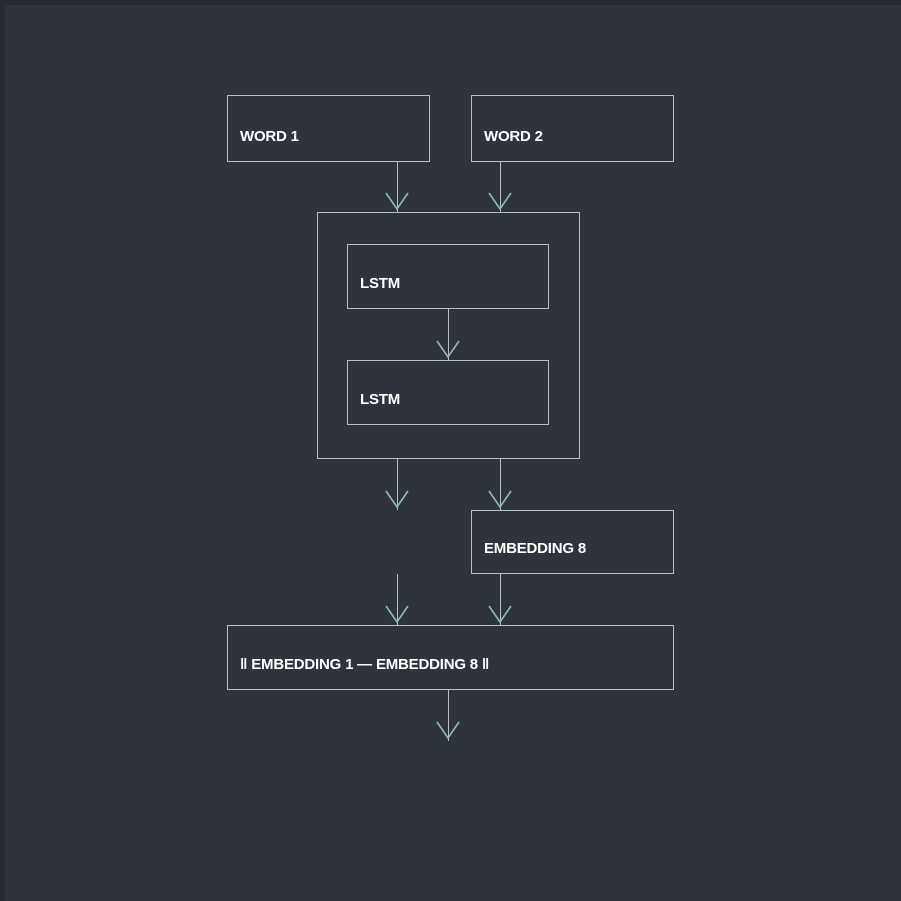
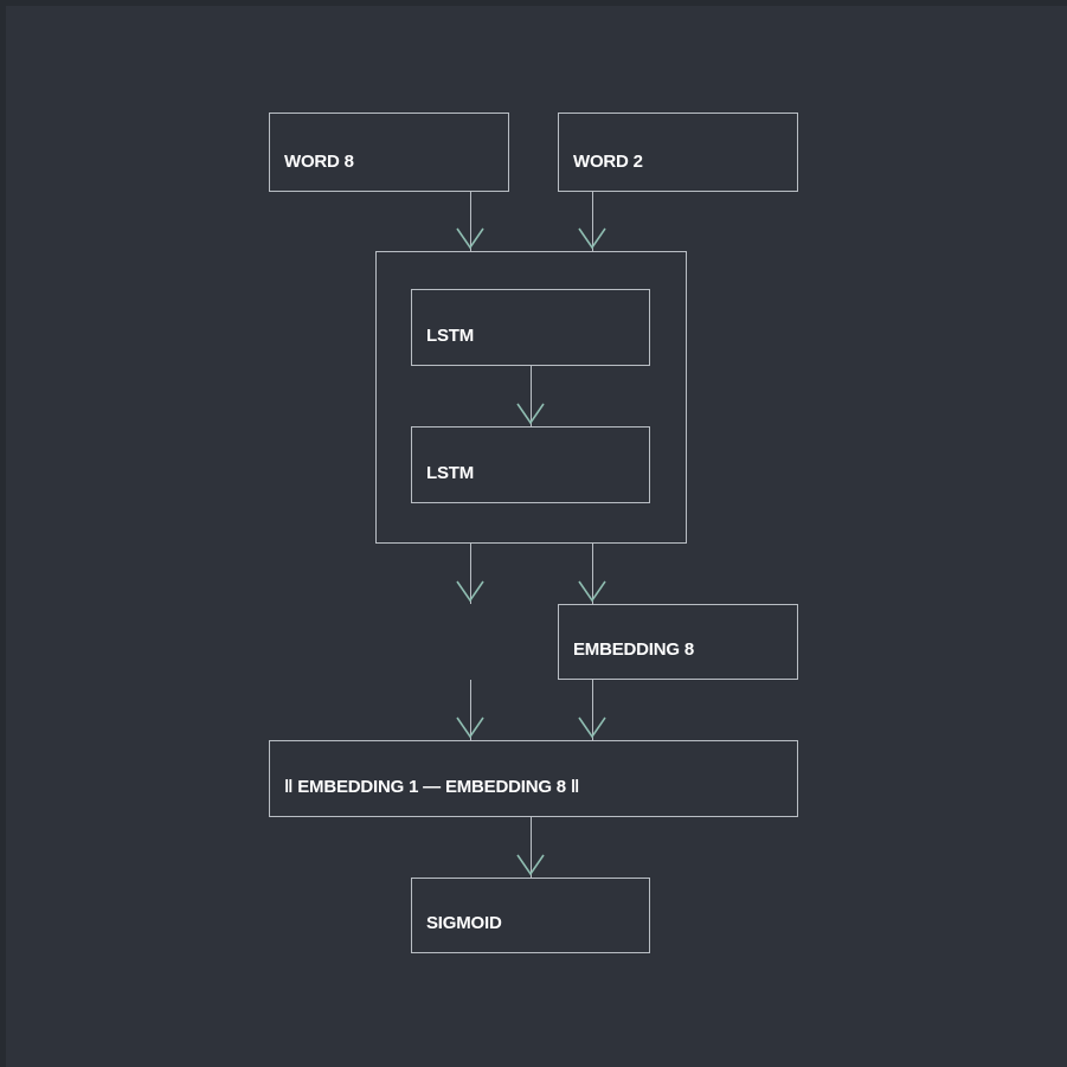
- WORD 1
+ WORD 8
  WORD 2
  LSTM
  LSTM
  EMBEDDING 8
  ‖ EMBEDDING 1 — EMBEDDING 8 ‖
+ SIGMOID
